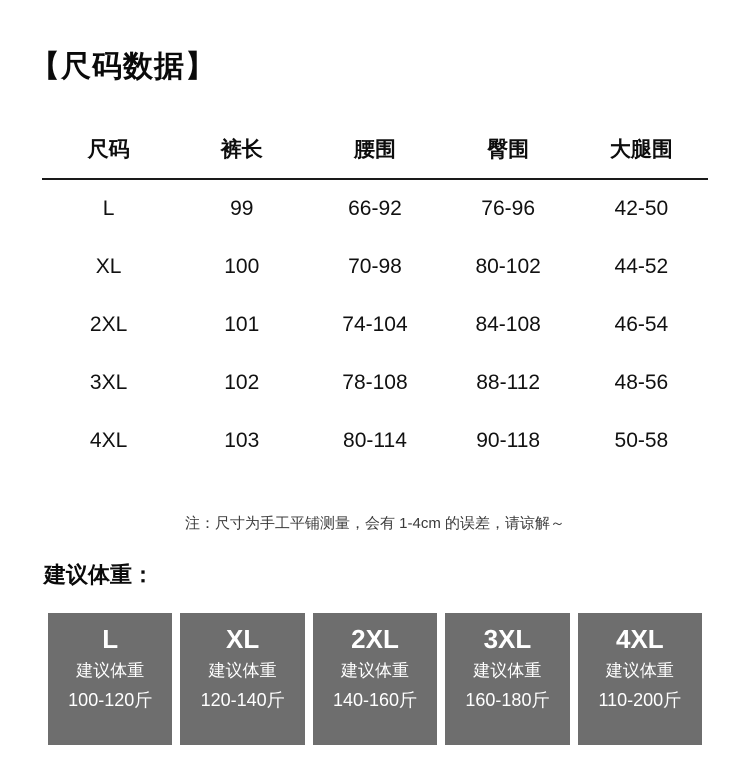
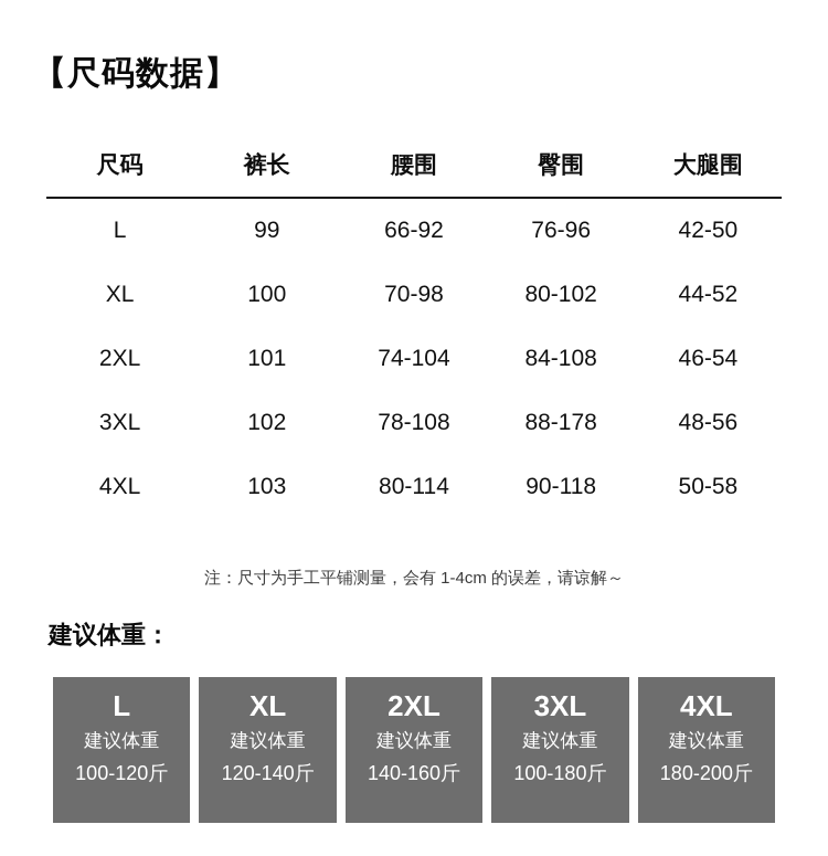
  【尺码数据】
  尺码	裤长	腰围	臀围	大腿围
  L	99	66-92	76-96	42-50
  XL	100	70-98	80-102	44-52
  2XL	101	74-104	84-108	46-54
- 3XL	102	78-108	88-112	48-56
+ 3XL	102	78-108	88-178	48-56
  4XL	103	80-114	90-118	50-58
  注：尺寸为手工平铺测量，会有 1-4cm 的误差，请谅解～
  建议体重：
  L
  建议体重
  100-120斤
  XL
  建议体重
  120-140斤
  2XL
  建议体重
  140-160斤
  3XL
  建议体重
- 160-180斤
+ 100-180斤
  4XL
  建议体重
- 110-200斤
+ 180-200斤
